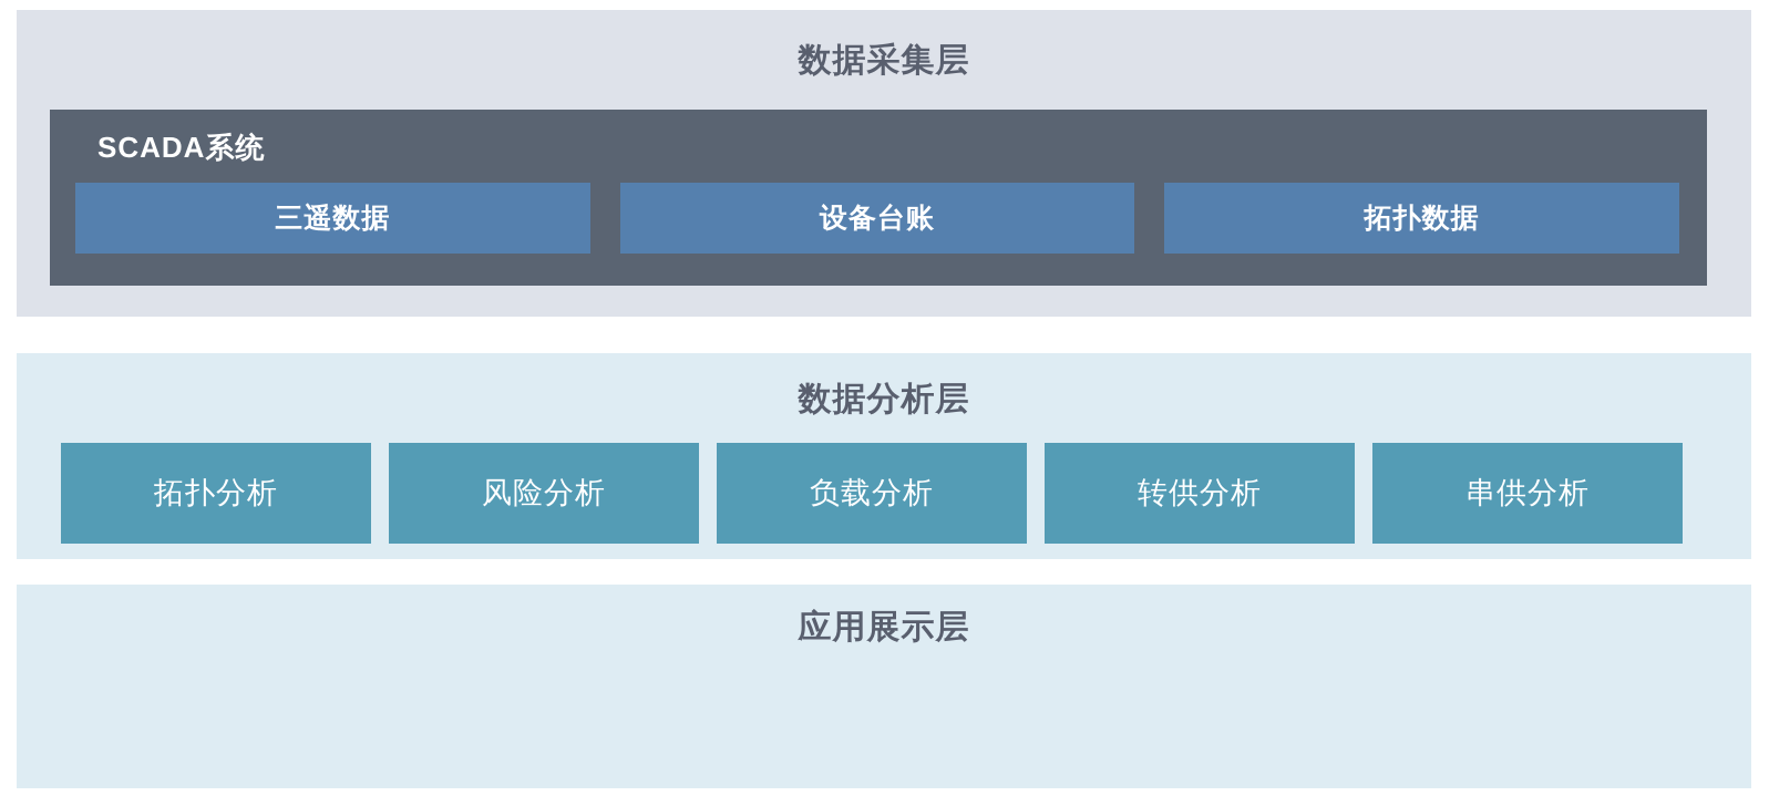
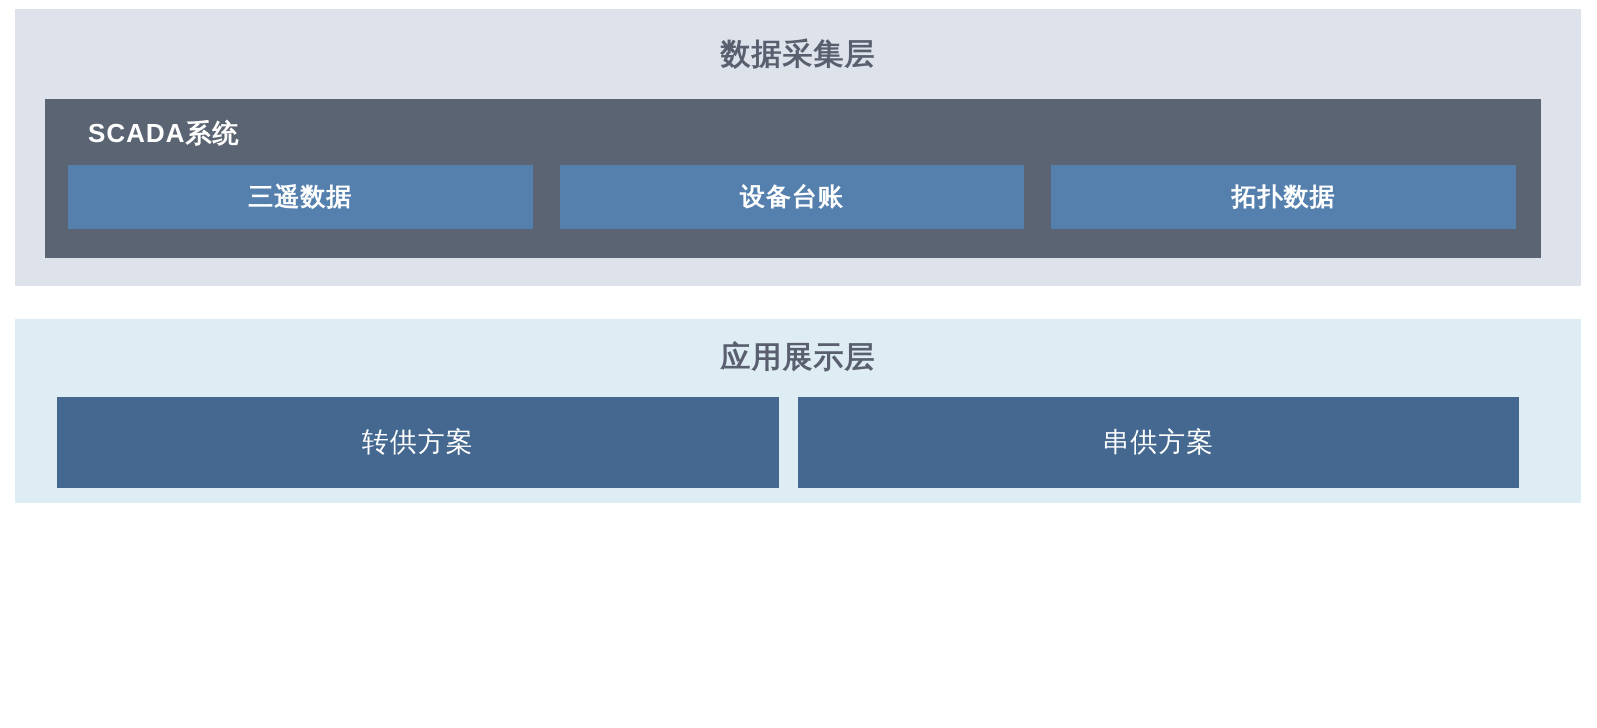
  数据采集层
  SCADA系统
  三遥数据
  设备台账
  拓扑数据
- 数据分析层
- 拓扑分析
- 风险分析
- 负载分析
- 转供分析
- 串供分析
  应用展示层
+ 转供方案
+ 串供方案
